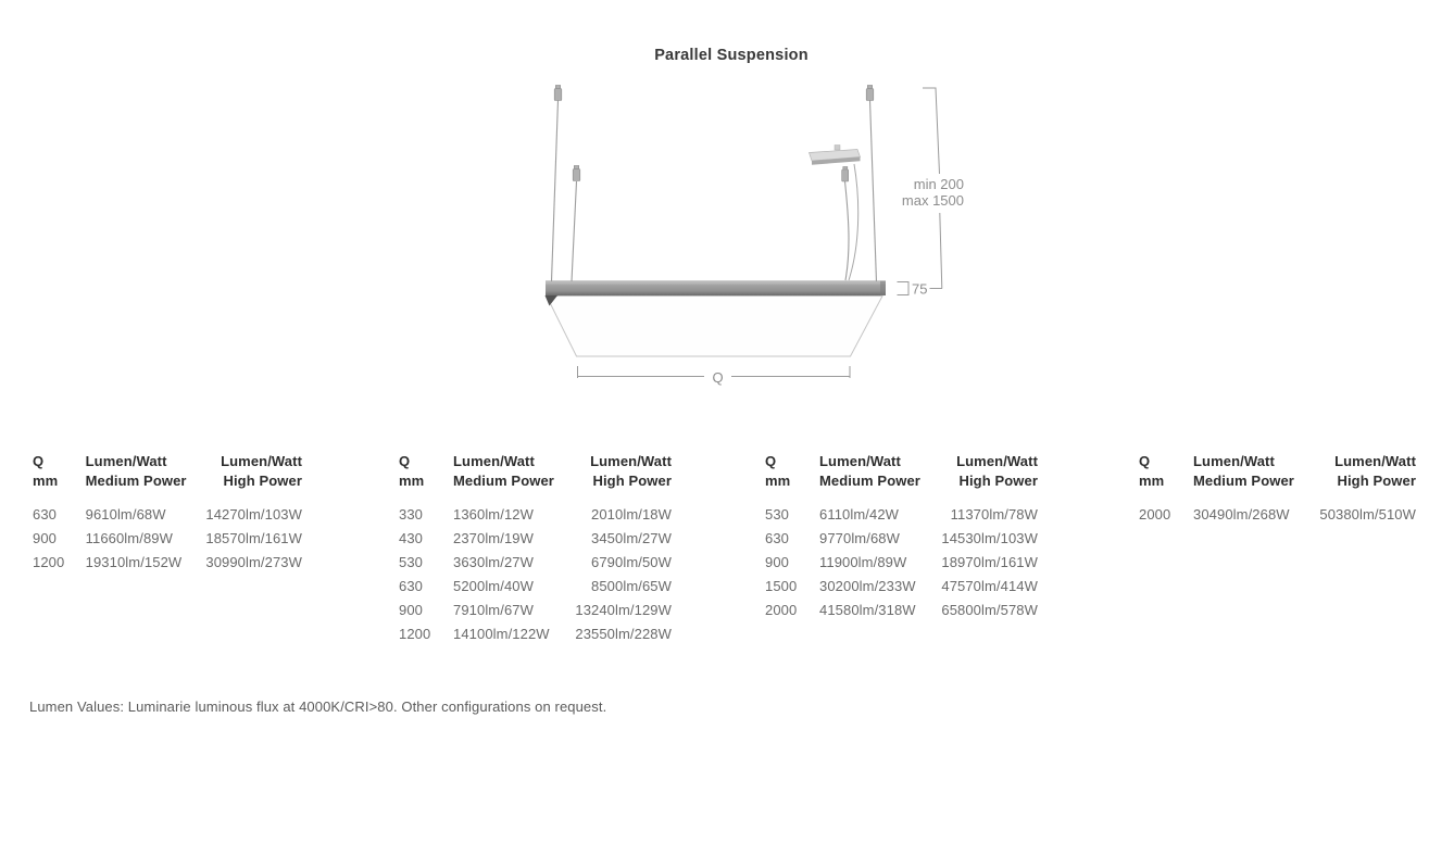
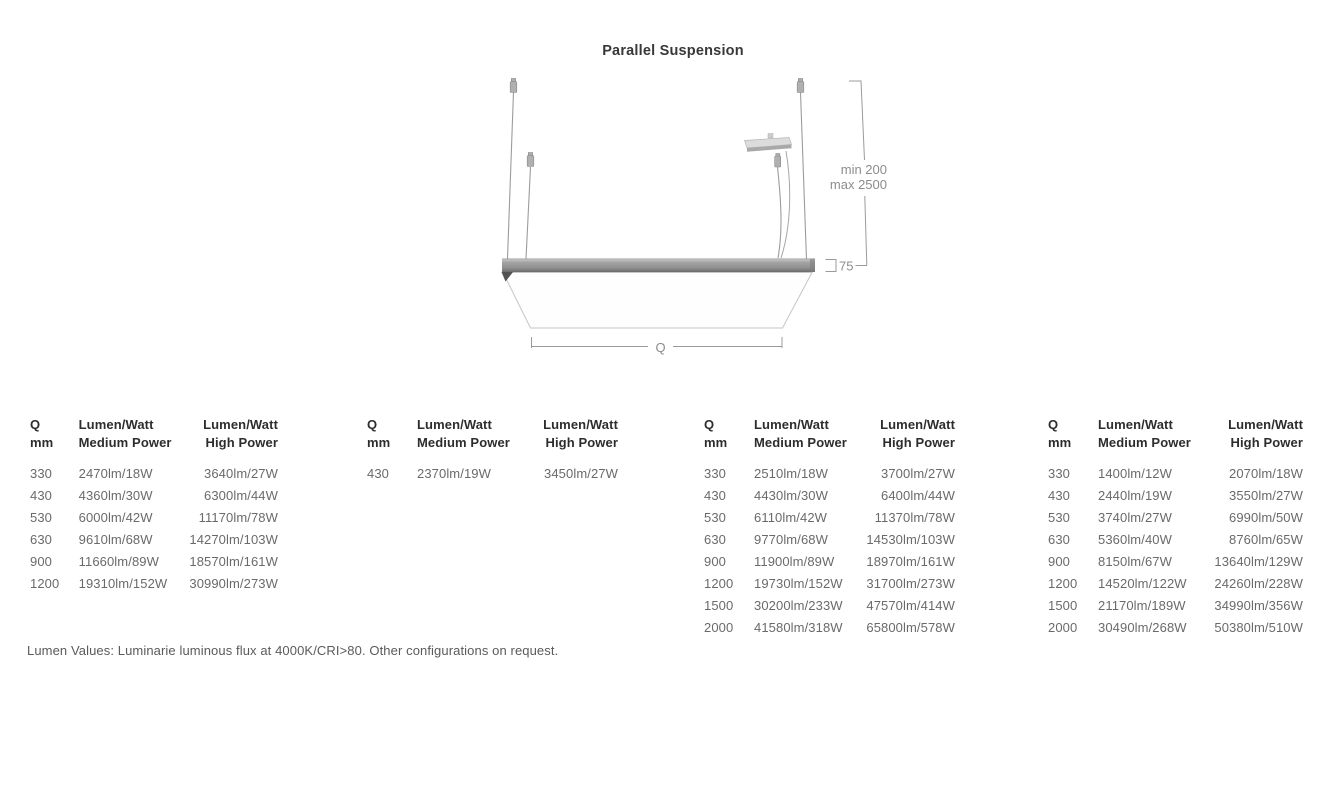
  Parallel Suspension
  75
  min 200
- max 1500
+ max 2500
  Q
  Qmm	Lumen/WattMedium Power	Lumen/WattHigh Power
+ 330	2470lm/18W	3640lm/27W
+ 430	4360lm/30W	6300lm/44W
+ 530	6000lm/42W	11170lm/78W
  630	9610lm/68W	14270lm/103W
  900	11660lm/89W	18570lm/161W
  1200	19310lm/152W	30990lm/273W
  Qmm	Lumen/WattMedium Power	Lumen/WattHigh Power
- 330	1360lm/12W	2010lm/18W
  430	2370lm/19W	3450lm/27W
- 530	3630lm/27W	6790lm/50W
- 630	5200lm/40W	8500lm/65W
- 900	7910lm/67W	13240lm/129W
- 1200	14100lm/122W	23550lm/228W
  Qmm	Lumen/WattMedium Power	Lumen/WattHigh Power
+ 330	2510lm/18W	3700lm/27W
+ 430	4430lm/30W	6400lm/44W
  530	6110lm/42W	11370lm/78W
  630	9770lm/68W	14530lm/103W
  900	11900lm/89W	18970lm/161W
+ 1200	19730lm/152W	31700lm/273W
  1500	30200lm/233W	47570lm/414W
  2000	41580lm/318W	65800lm/578W
  Qmm	Lumen/WattMedium Power	Lumen/WattHigh Power
+ 330	1400lm/12W	2070lm/18W
+ 430	2440lm/19W	3550lm/27W
+ 530	3740lm/27W	6990lm/50W
+ 630	5360lm/40W	8760lm/65W
+ 900	8150lm/67W	13640lm/129W
+ 1200	14520lm/122W	24260lm/228W
+ 1500	21170lm/189W	34990lm/356W
  2000	30490lm/268W	50380lm/510W
  Lumen Values: Luminarie luminous flux at 4000K/CRI>80. Other configurations on request.
